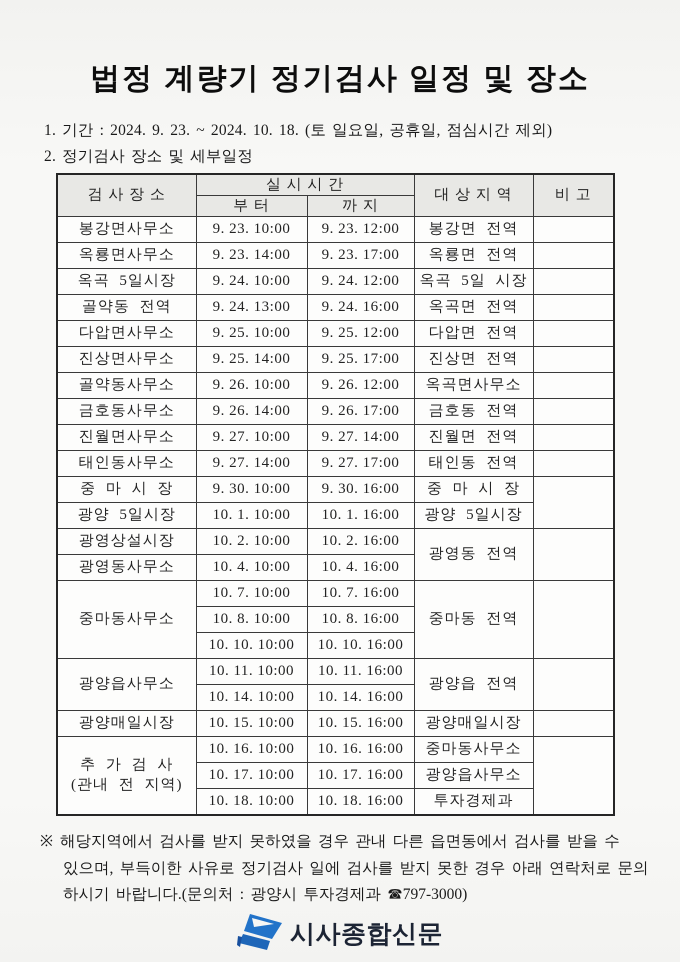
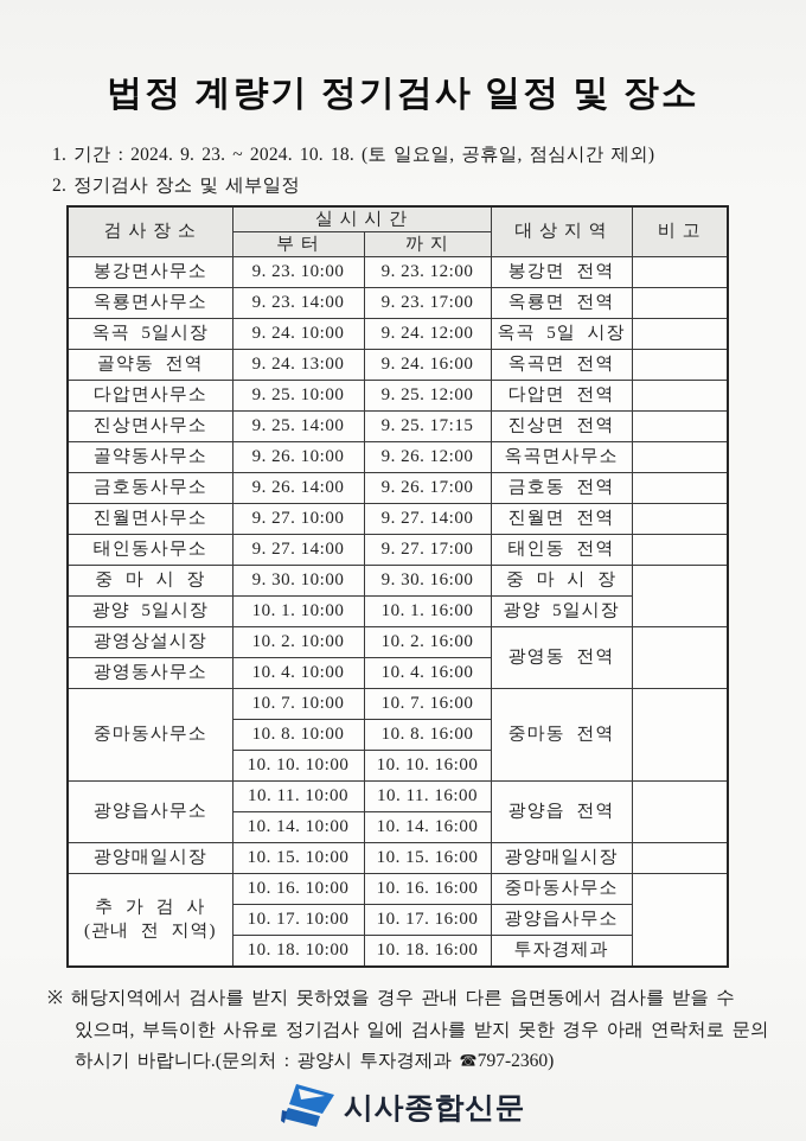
  법정 계량기 정기검사 일정 및 장소
  1. 기간 : 2024. 9. 23. ~ 2024. 10. 18. (토 일요일, 공휴일, 점심시간 제외)
  2. 정기검사 장소 및 세부일정
  검 사 장 소	실 시 시 간	대 상 지 역	비 고
  부 터	까 지
  봉강면사무소	9. 23. 10:00	9. 23. 12:00	봉강면 전역
  옥룡면사무소	9. 23. 14:00	9. 23. 17:00	옥룡면 전역
  옥곡 5일시장	9. 24. 10:00	9. 24. 12:00	옥곡 5일 시장
  골약동 전역	9. 24. 13:00	9. 24. 16:00	옥곡면 전역
  다압면사무소	9. 25. 10:00	9. 25. 12:00	다압면 전역
- 진상면사무소	9. 25. 14:00	9. 25. 17:00	진상면 전역
+ 진상면사무소	9. 25. 14:00	9. 25. 17:15	진상면 전역
  골약동사무소	9. 26. 10:00	9. 26. 12:00	옥곡면사무소
  금호동사무소	9. 26. 14:00	9. 26. 17:00	금호동 전역
  진월면사무소	9. 27. 10:00	9. 27. 14:00	진월면 전역
  태인동사무소	9. 27. 14:00	9. 27. 17:00	태인동 전역
  중 마 시 장	9. 30. 10:00	9. 30. 16:00	중 마 시 장
  광양 5일시장	10. 1. 10:00	10. 1. 16:00	광양 5일시장
  광영상설시장	10. 2. 10:00	10. 2. 16:00	광영동 전역
  광영동사무소	10. 4. 10:00	10. 4. 16:00
  중마동사무소	10. 7. 10:00	10. 7. 16:00	중마동 전역
  10. 8. 10:00	10. 8. 16:00
  10. 10. 10:00	10. 10. 16:00
  광양읍사무소	10. 11. 10:00	10. 11. 16:00	광양읍 전역
  10. 14. 10:00	10. 14. 16:00
  광양매일시장	10. 15. 10:00	10. 15. 16:00	광양매일시장
  추 가 검 사(관내 전 지역)	10. 16. 10:00	10. 16. 16:00	중마동사무소
  10. 17. 10:00	10. 17. 16:00	광양읍사무소
  10. 18. 10:00	10. 18. 16:00	투자경제과
  ※ 해당지역에서 검사를 받지 못하였을 경우 관내 다른 읍면동에서 검사를 받을 수
  있으며, 부득이한 사유로 정기검사 일에 검사를 받지 못한 경우 아래 연락처로 문의
- 하시기 바랍니다.(문의처 : 광양시 투자경제과 ☎797-3000)
+ 하시기 바랍니다.(문의처 : 광양시 투자경제과 ☎797-2360)
  시사종합신문
